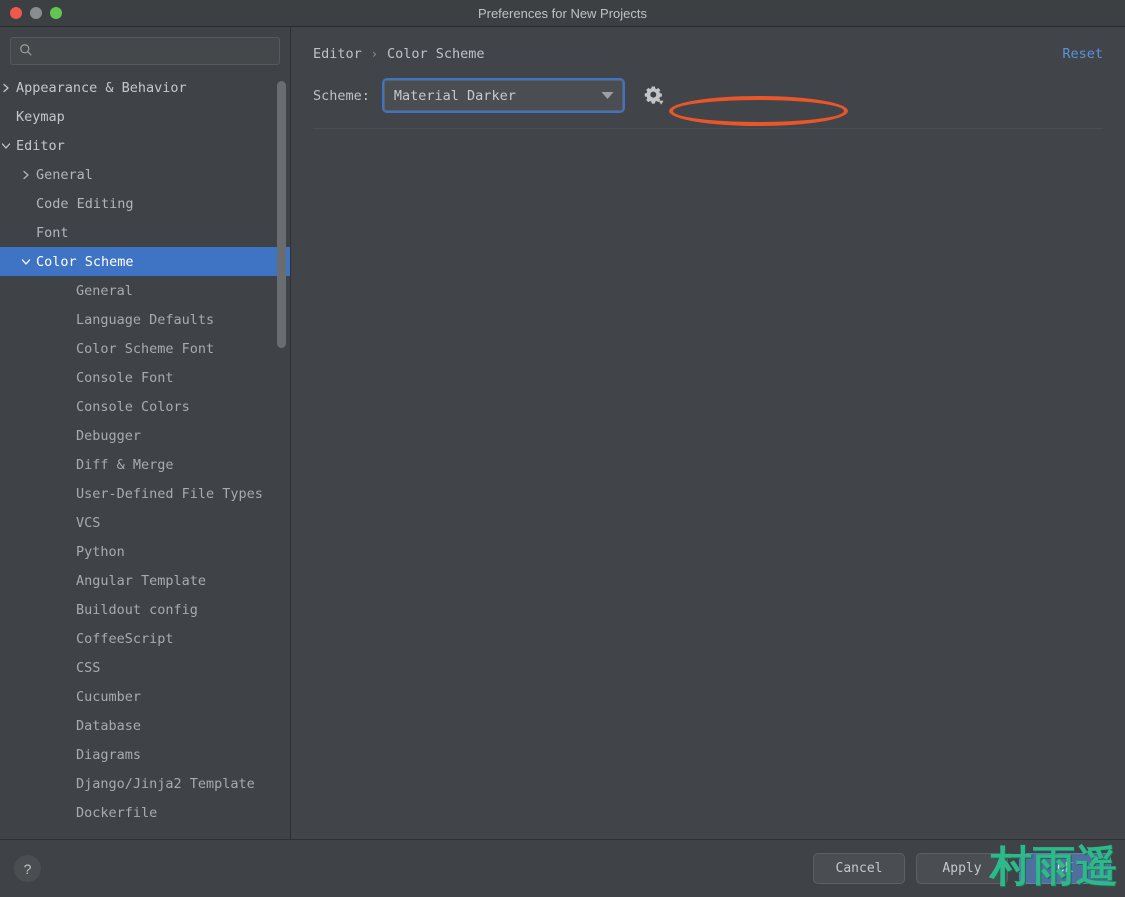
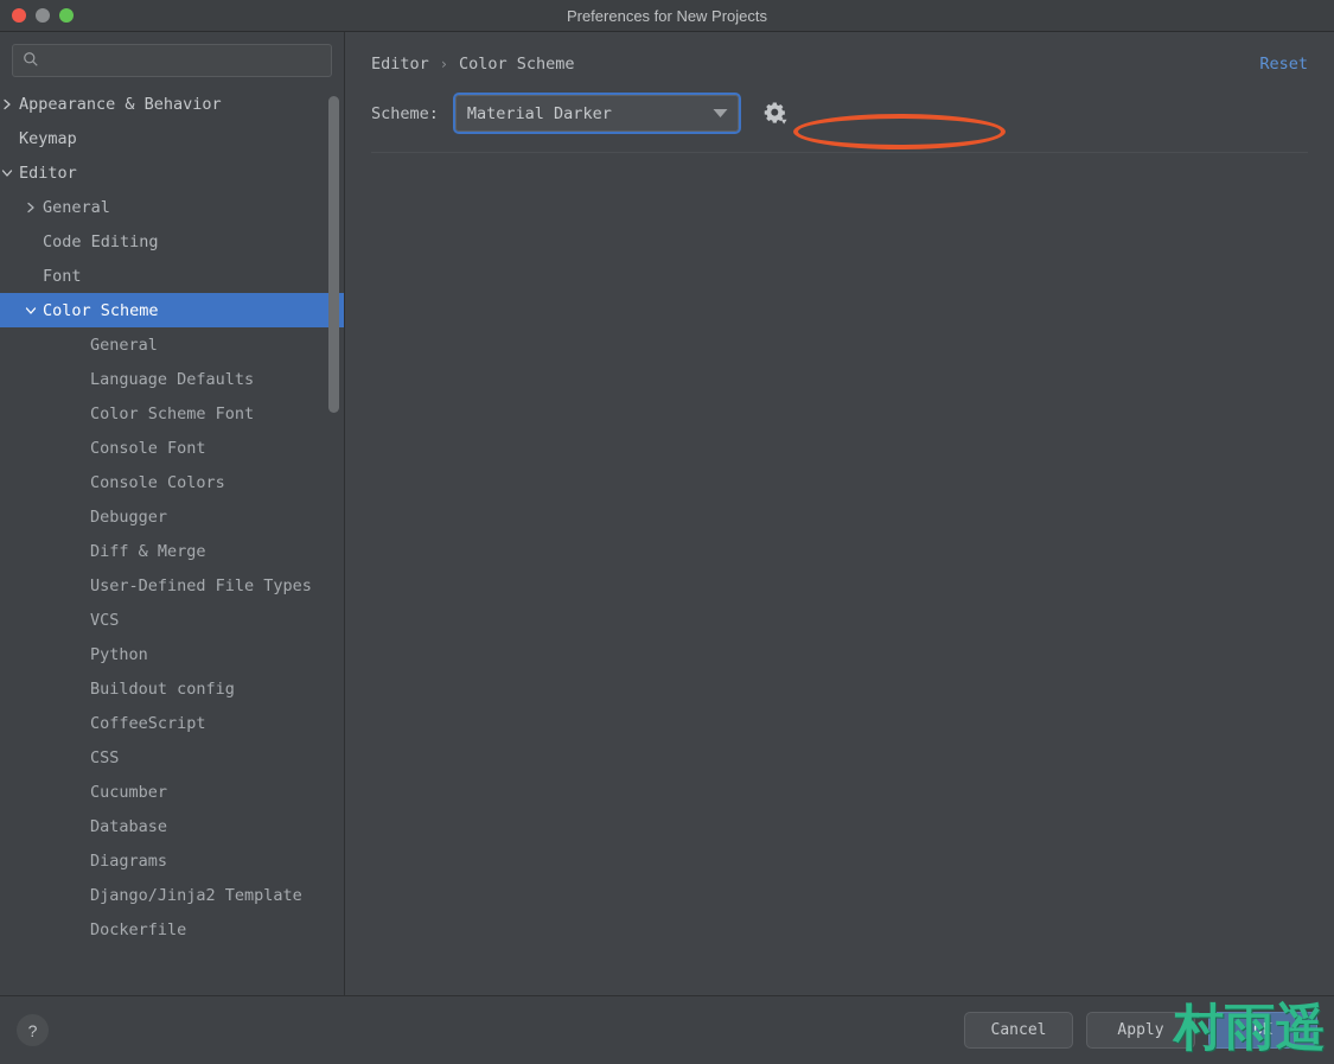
  Preferences for New Projects
  Appearance & Behavior
  Keymap
  Editor
  General
  Code Editing
  Font
  Color Scheme
  General
  Language Defaults
  Color Scheme Font
  Console Font
  Console Colors
  Debugger
  Diff & Merge
  User-Defined File Types
  VCS
  Python
- Angular Template
  Buildout config
  CoffeeScript
  CSS
  Cucumber
  Database
  Diagrams
  Django/Jinja2 Template
  Dockerfile
  Editor
  ›
  Color Scheme
  Reset
  Scheme:
  Material Darker
  ?
  Cancel
  Apply
  OK
  村雨遥
